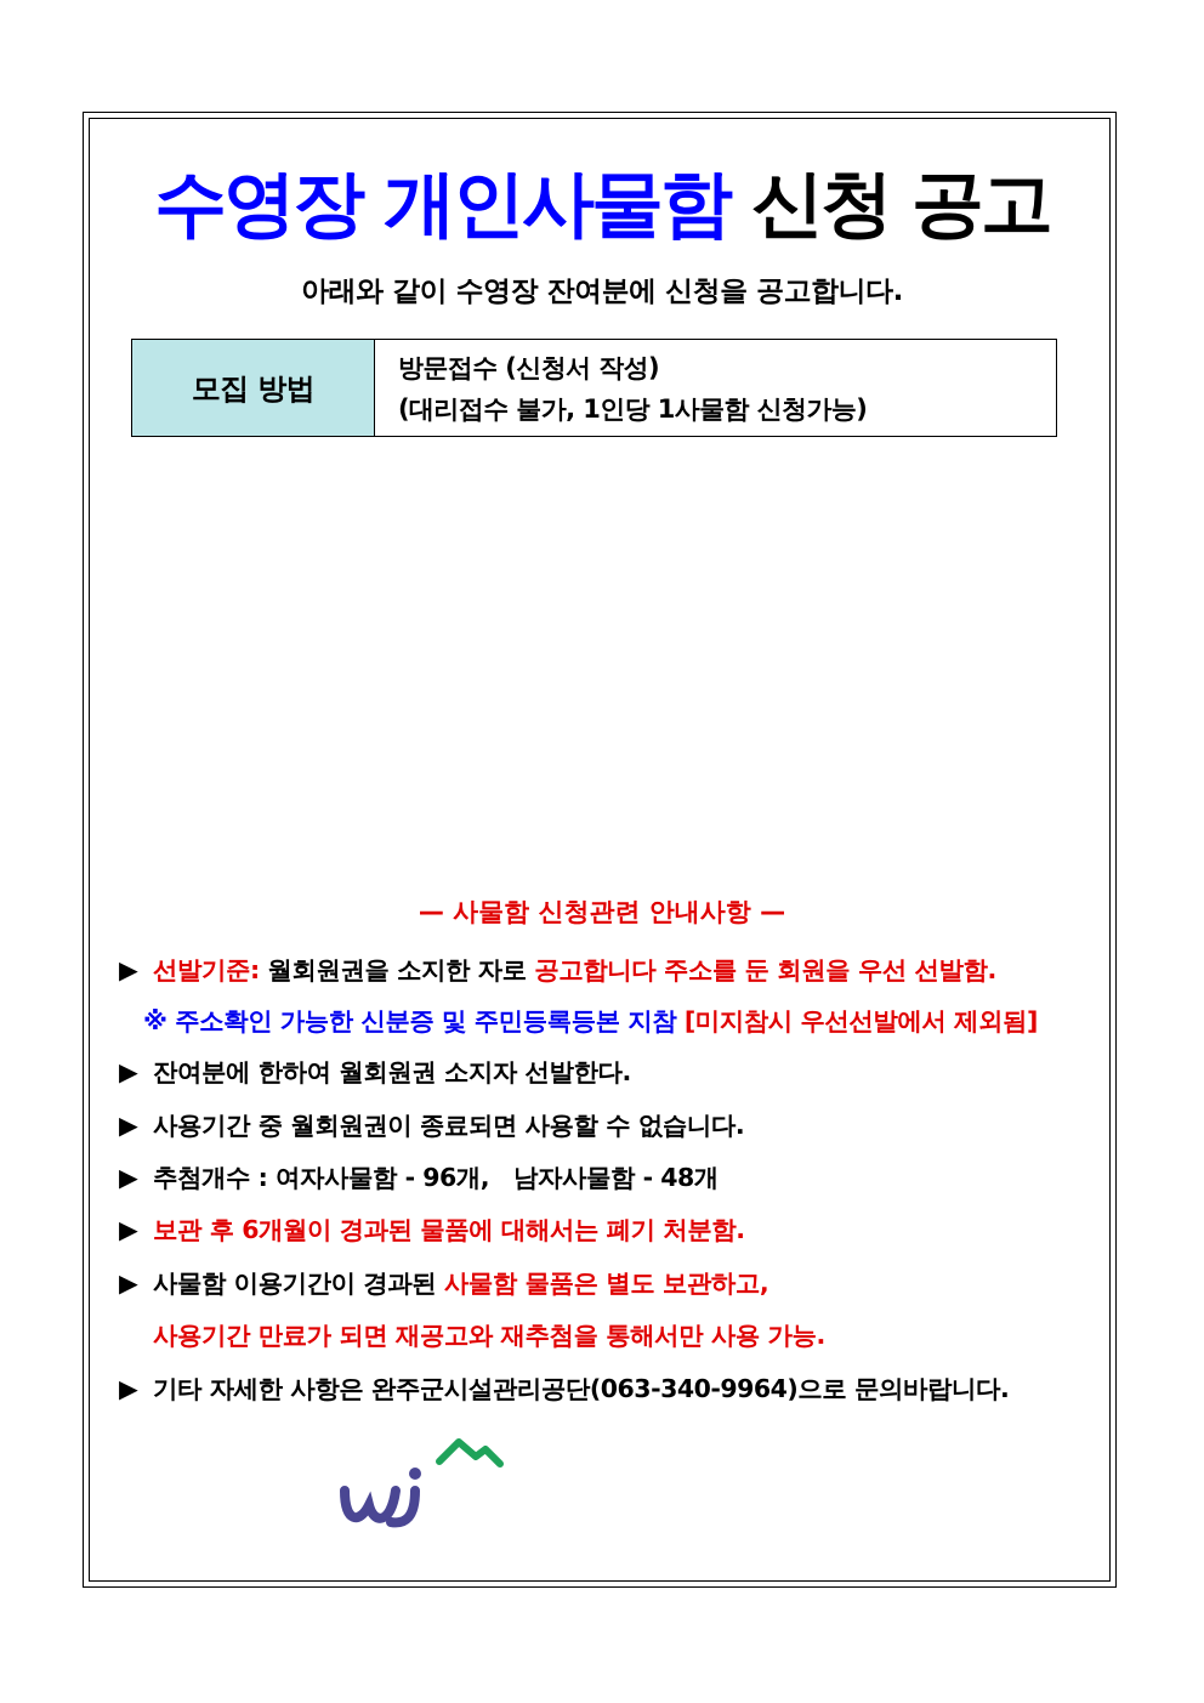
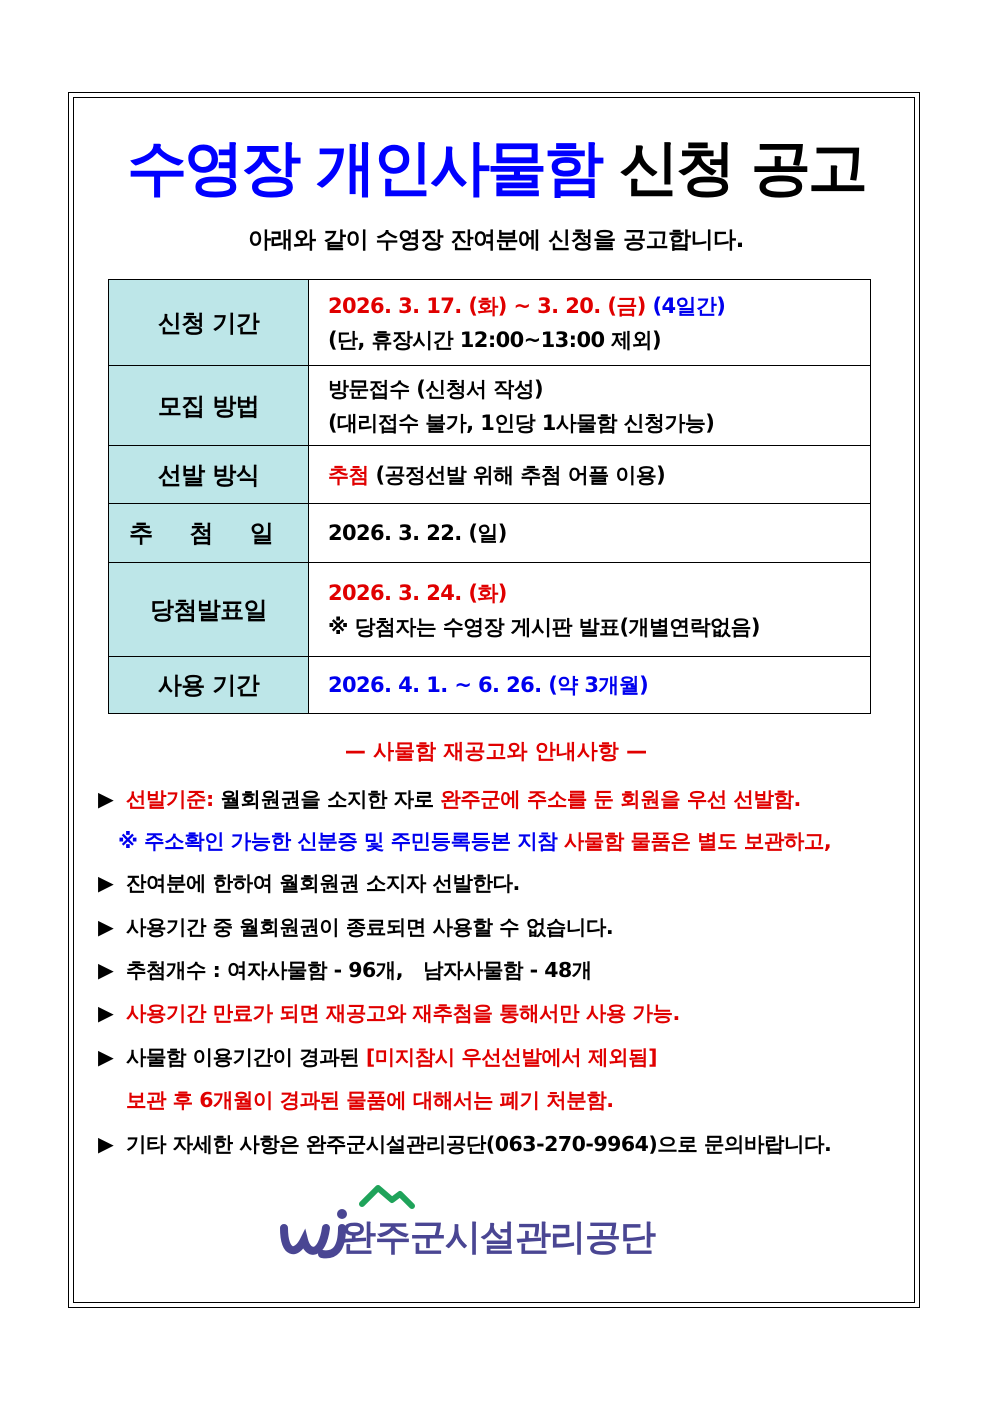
  수영장 개인사물함 신청 공고
  아래와 같이 수영장 잔여분에 신청을 공고합니다.
+ 신청 기간	2026. 3. 17. (화) ~ 3. 20. (금) (4일간) (단, 휴장시간 12:00~13:00 제외)
  모집 방법	방문접수 (신청서 작성) (대리접수 불가, 1인당 1사물함 신청가능)
+ 선발 방식	추첨 (공정선발 위해 추첨 어플 이용)
+ 추 첨 일	2026. 3. 22. (일)
+ 당첨발표일	2026. 3. 24. (화) ※ 당첨자는 수영장 게시판 발표(개별연락없음)
+ 사용 기간	2026. 4. 1. ~ 6. 26. (약 3개월)
- — 사물함 신청관련 안내사항 —
+ — 사물함 재공고와 안내사항 —
- ▶ 선발기준: 월회원권을 소지한 자로 공고합니다 주소를 둔 회원을 우선 선발함.
+ ▶ 선발기준: 월회원권을 소지한 자로 완주군에 주소를 둔 회원을 우선 선발함.
- ※ 주소확인 가능한 신분증 및 주민등록등본 지참 [미지참시 우선선발에서 제외됨]
+ ※ 주소확인 가능한 신분증 및 주민등록등본 지참 사물함 물품은 별도 보관하고,
  ▶ 잔여분에 한하여 월회원권 소지자 선발한다.
  ▶ 사용기간 중 월회원권이 종료되면 사용할 수 없습니다.
  ▶ 추첨개수 : 여자사물함 - 96개, 남자사물함 - 48개
- ▶ 보관 후 6개월이 경과된 물품에 대해서는 폐기 처분함.
+ ▶ 사용기간 만료가 되면 재공고와 재추첨을 통해서만 사용 가능.
- ▶ 사물함 이용기간이 경과된 사물함 물품은 별도 보관하고,
+ ▶ 사물함 이용기간이 경과된 [미지참시 우선선발에서 제외됨]
- 사용기간 만료가 되면 재공고와 재추첨을 통해서만 사용 가능.
+ 보관 후 6개월이 경과된 물품에 대해서는 폐기 처분함.
- ▶ 기타 자세한 사항은 완주군시설관리공단(063-340-9964)으로 문의바랍니다.
+ ▶ 기타 자세한 사항은 완주군시설관리공단(063-270-9964)으로 문의바랍니다.
+ 완주군시설관리공단
